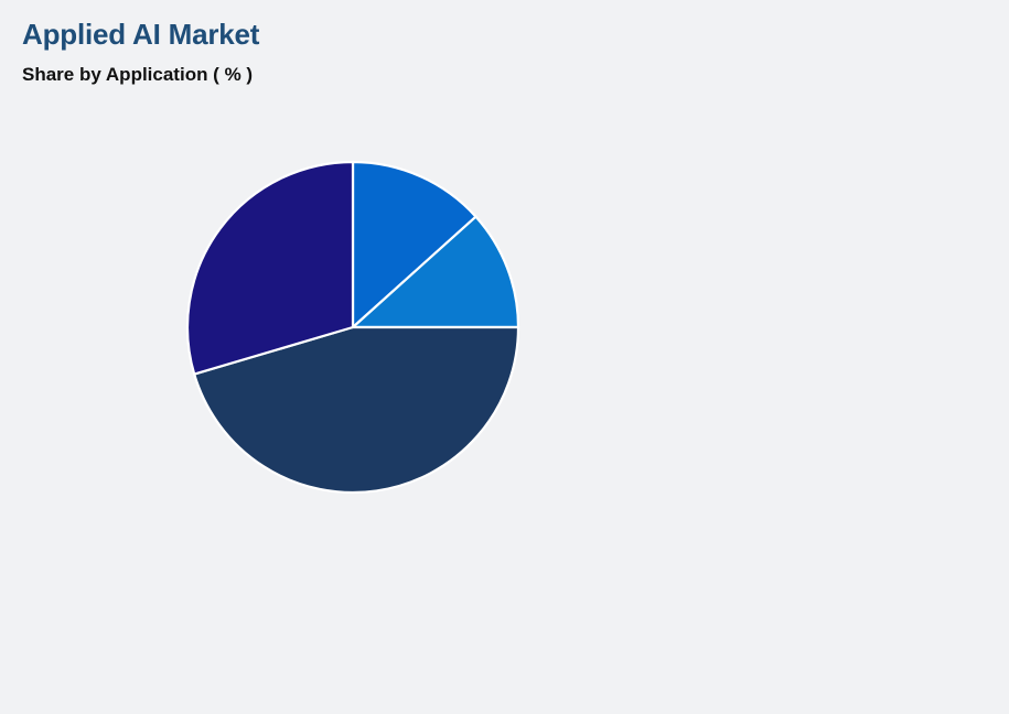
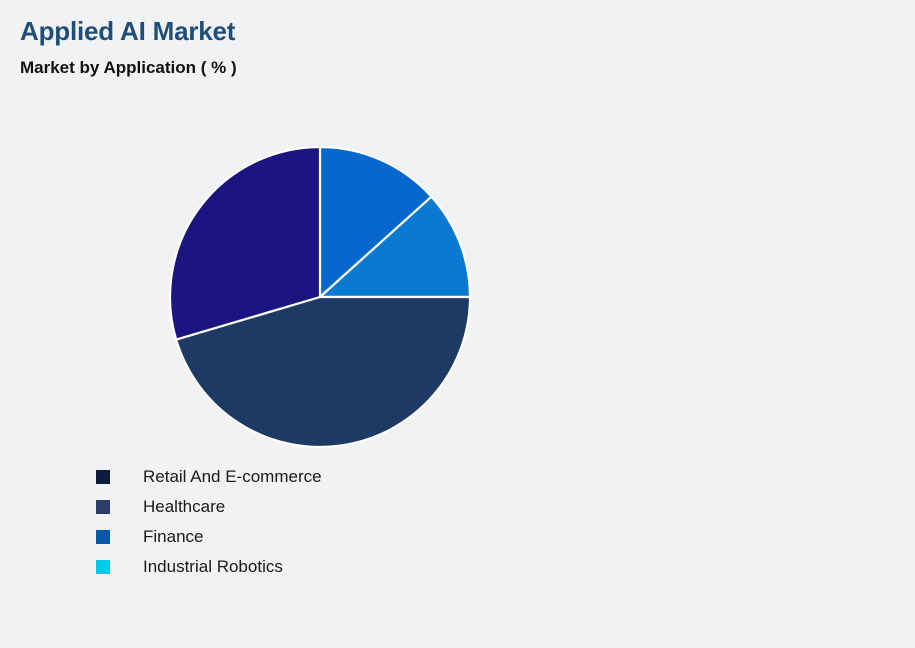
  Applied AI Market
- Share by Application ( % )
+ Market by Application ( % )
+ Retail And E-commerce
+ Healthcare
+ Finance
+ Industrial Robotics
